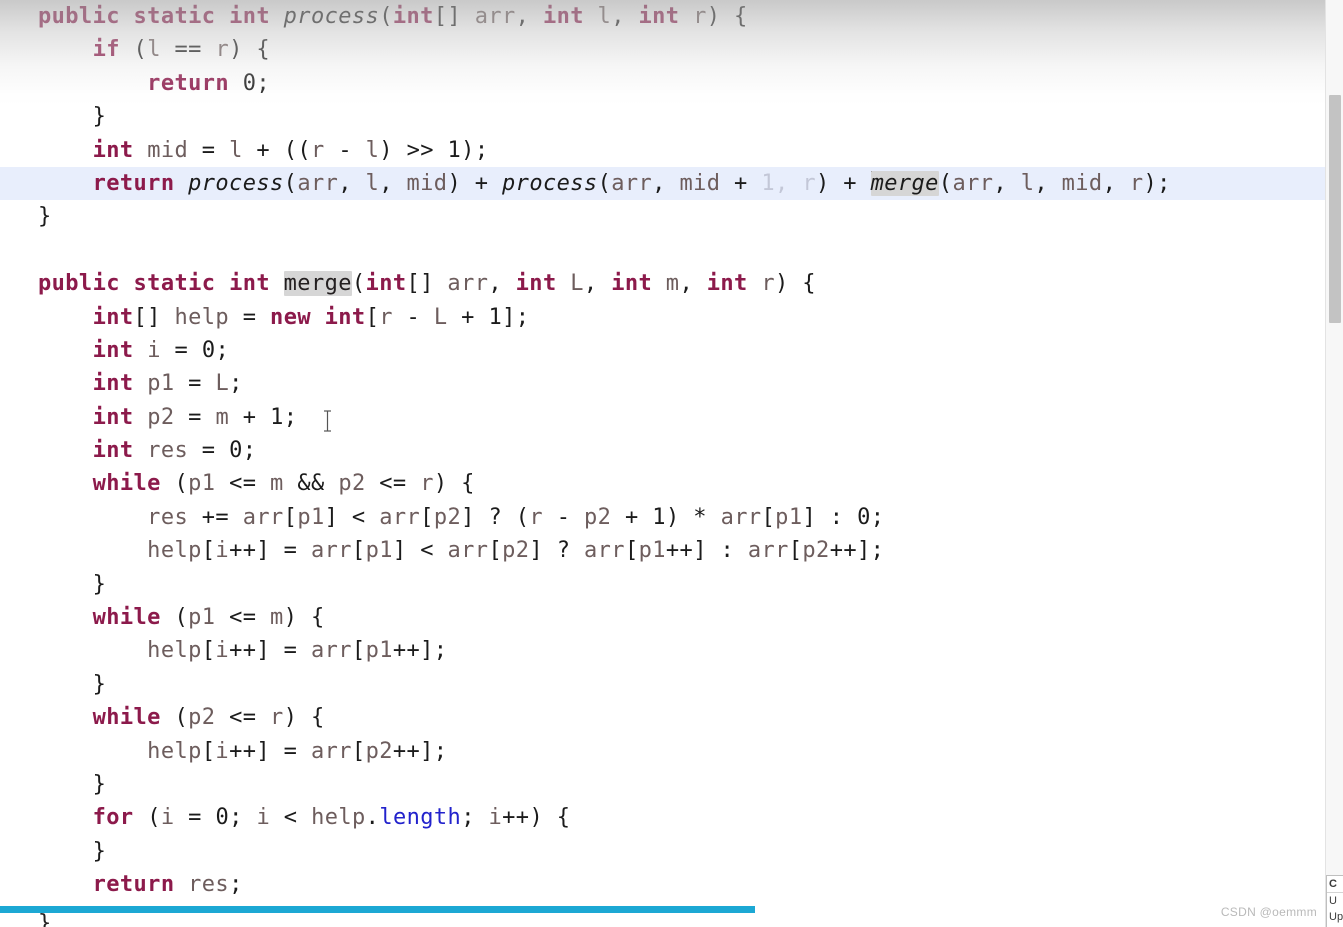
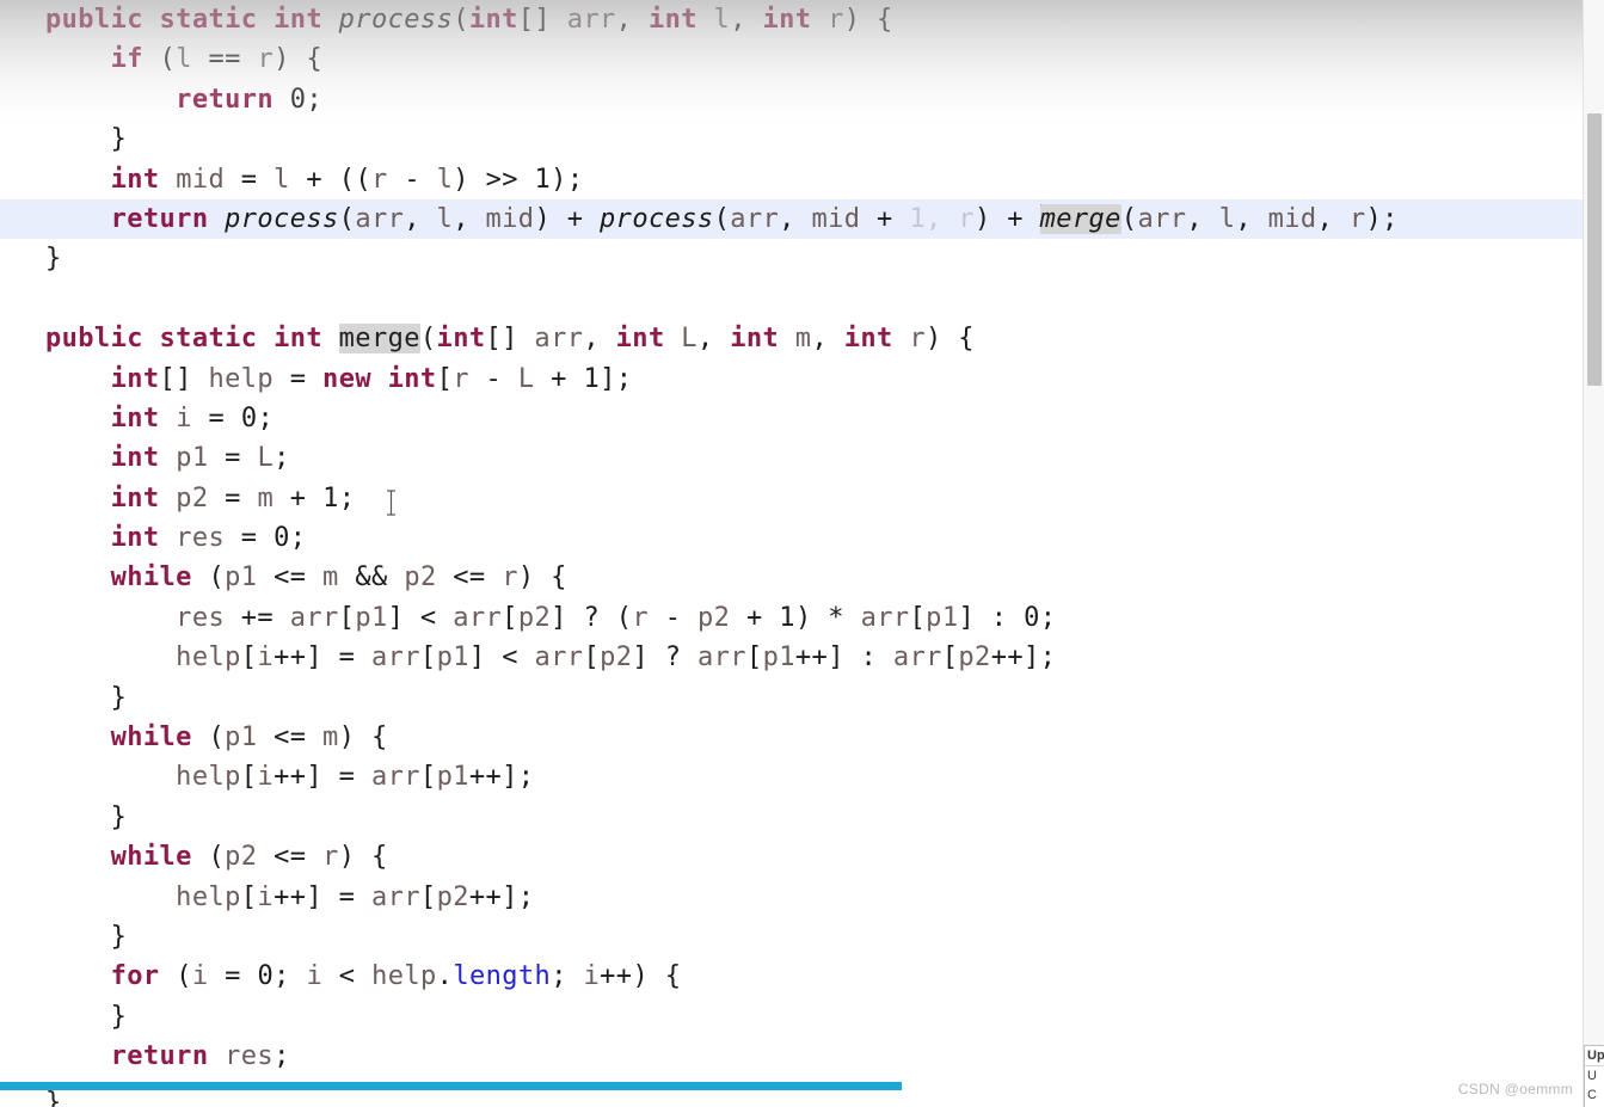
  }
  int mid = l + ((r - l) >> 1);
  return process(arr, l, mid) + process(arr, mid + 1, r) + merge(arr, l, mid, r);
  }
  public static int merge(int[] arr, int L, int m, int r) {
  int[] help = new int[r - L + 1];
  int i = 0;
  int p1 = L;
  int p2 = m + 1;
  int res = 0;
  while (p1 <= m && p2 <= r) {
  res += arr[p1] < arr[p2] ? (r - p2 + 1) * arr[p1] : 0;
  help[i++] = arr[p1] < arr[p2] ? arr[p1++] : arr[p2++];
  }
  while (p1 <= m) {
  help[i++] = arr[p1++];
  }
  while (p2 <= r) {
  help[i++] = arr[p2++];
  }
  for (i = 0; i < help.length; i++) {
  }
  return res;
  }
  CSDN @oemmm
- C
+ Up
  U
- Up
+ C
